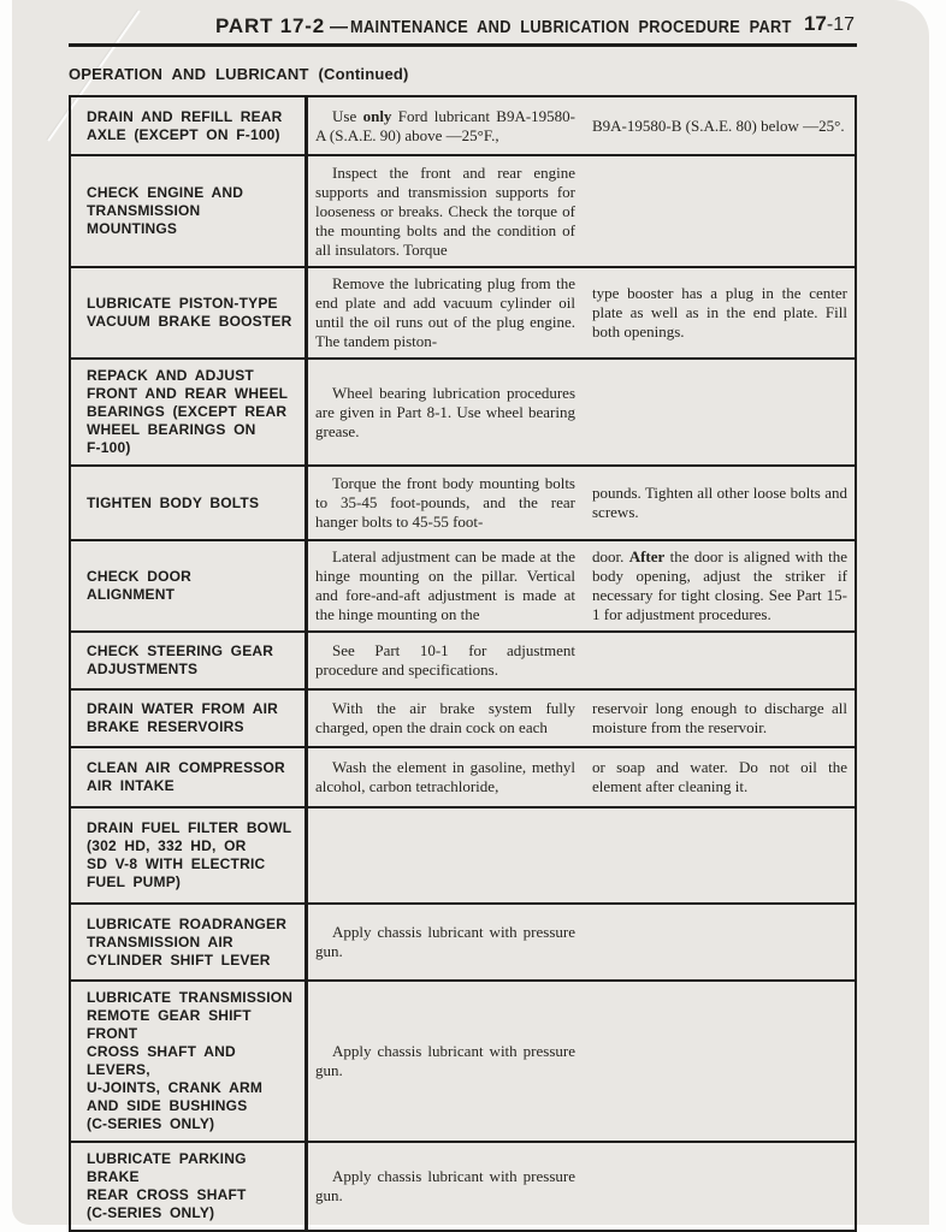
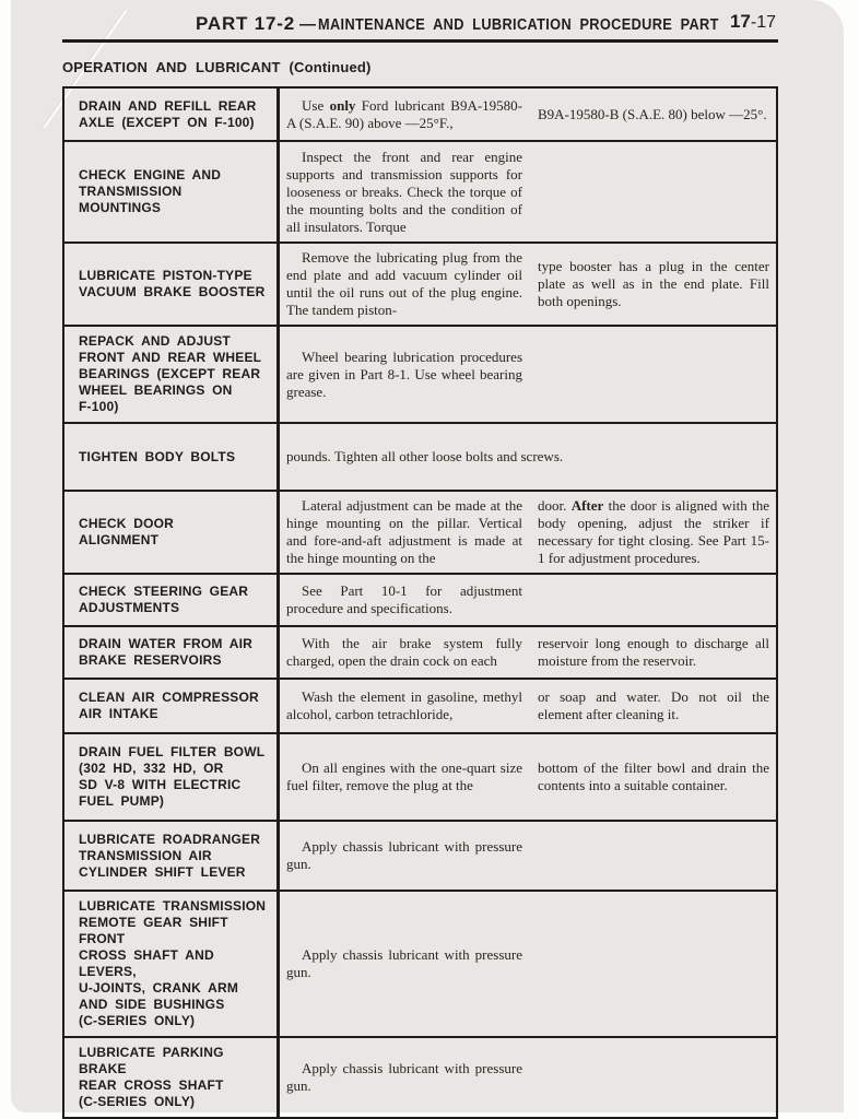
  PART 17-2 — MAINTENANCE AND LUBRICATION PROCEDURE PART
  17-17
  OPERATION AND LUBRICANT (Continued)
  DRAIN AND REFILL REAR
  AXLE (EXCEPT ON F-100)
  Use only Ford lubricant B9A-19580-A (S.A.E. 90) above —25°F.,
  B9A-19580-B (S.A.E. 80) below —25°.
  CHECK ENGINE AND
  TRANSMISSION
  MOUNTINGS
  Inspect the front and rear engine supports and transmission supports for looseness or breaks. Check the torque of the mounting bolts and the condition of all insulators. Torque
  LUBRICATE PISTON-TYPE
  VACUUM BRAKE BOOSTER
  Remove the lubricating plug from the end plate and add vacuum cylinder oil until the oil runs out of the plug engine. The tandem piston-
  type booster has a plug in the center plate as well as in the end plate. Fill both openings.
  REPACK AND ADJUST
  FRONT AND REAR WHEEL
  BEARINGS (EXCEPT REAR
  WHEEL BEARINGS ON
  F-100)
  Wheel bearing lubrication procedures are given in Part 8-1. Use wheel bearing grease.
  TIGHTEN BODY BOLTS
- Torque the front body mounting bolts to 35-45 foot-pounds, and the rear hanger bolts to 45-55 foot-
  pounds. Tighten all other loose bolts and screws.
  CHECK DOOR
  ALIGNMENT
  Lateral adjustment can be made at the hinge mounting on the pillar. Vertical and fore-and-aft adjustment is made at the hinge mounting on the
  door. After the door is aligned with the body opening, adjust the striker if necessary for tight closing. See Part 15-1 for adjustment procedures.
  CHECK STEERING GEAR
  ADJUSTMENTS
  See Part 10-1 for adjustment procedure and specifications.
  DRAIN WATER FROM AIR
  BRAKE RESERVOIRS
  With the air brake system fully charged, open the drain cock on each
  reservoir long enough to discharge all moisture from the reservoir.
  CLEAN AIR COMPRESSOR
  AIR INTAKE
  Wash the element in gasoline, methyl alcohol, carbon tetrachloride,
  or soap and water. Do not oil the element after cleaning it.
  DRAIN FUEL FILTER BOWL
  (302 HD, 332 HD, OR
  SD V-8 WITH ELECTRIC
  FUEL PUMP)
+ On all engines with the one-quart size fuel filter, remove the plug at the
+ bottom of the filter bowl and drain the contents into a suitable container.
  LUBRICATE ROADRANGER
  TRANSMISSION AIR
  CYLINDER SHIFT LEVER
  Apply chassis lubricant with pressure gun.
  LUBRICATE TRANSMISSION
  REMOTE GEAR SHIFT FRONT
  CROSS SHAFT AND LEVERS,
  U-JOINTS, CRANK ARM
  AND SIDE BUSHINGS
  (C-SERIES ONLY)
  Apply chassis lubricant with pressure gun.
  LUBRICATE PARKING BRAKE
  REAR CROSS SHAFT
  (C-SERIES ONLY)
  Apply chassis lubricant with pressure gun.
